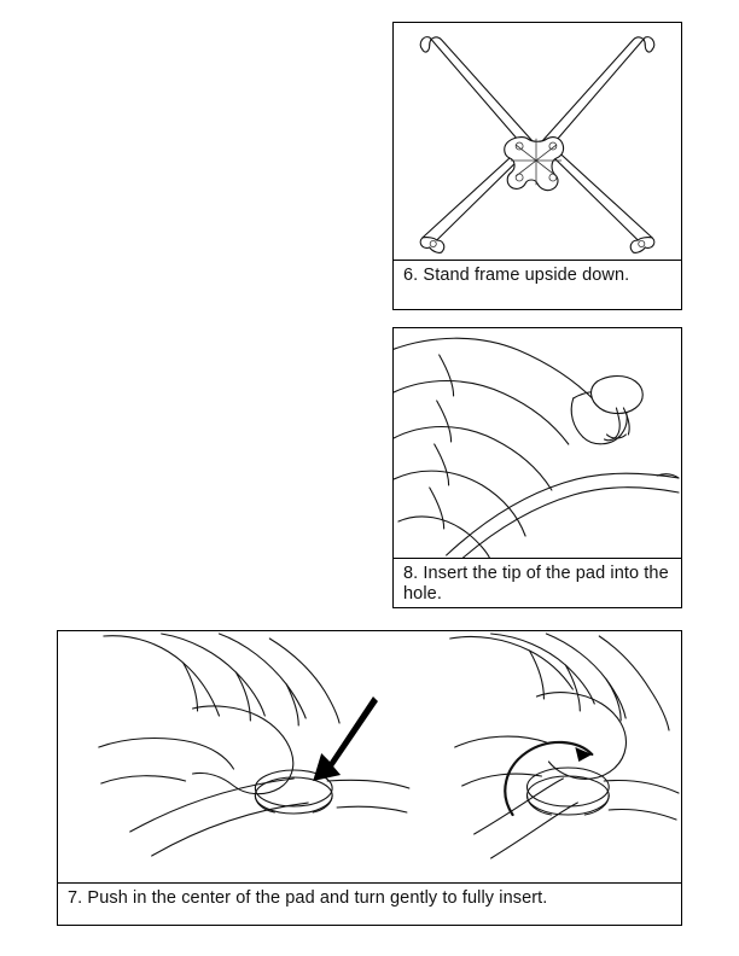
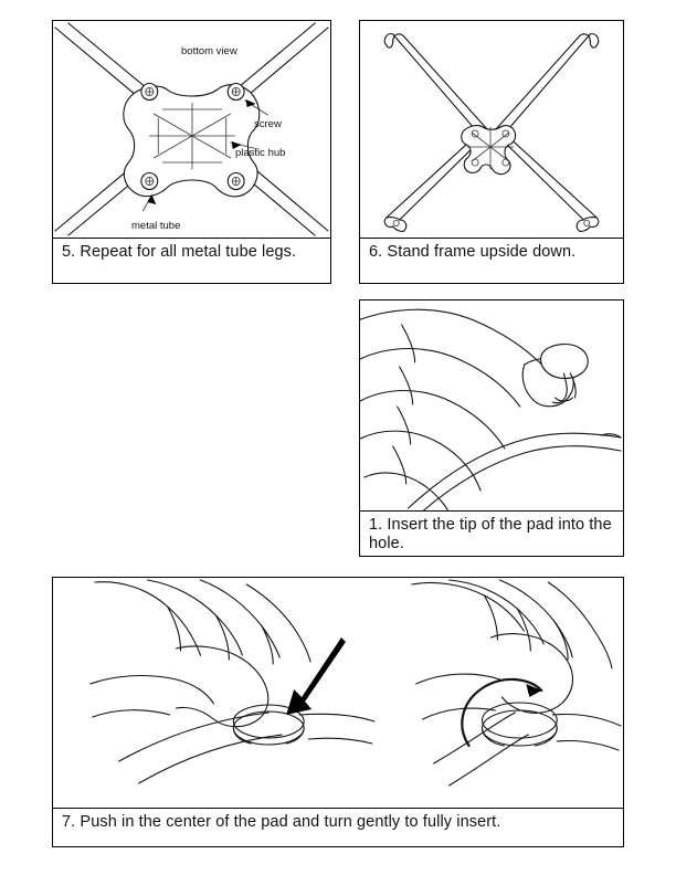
+ bottom view
+ screw
+ plastic hub
+ metal tube
+ 5. Repeat for all metal tube legs.
  6. Stand frame upside down.
- 8. Insert the tip of the pad into the hole.
+ 1. Insert the tip of the pad into the hole.
  7. Push in the center of the pad and turn gently to fully insert.
